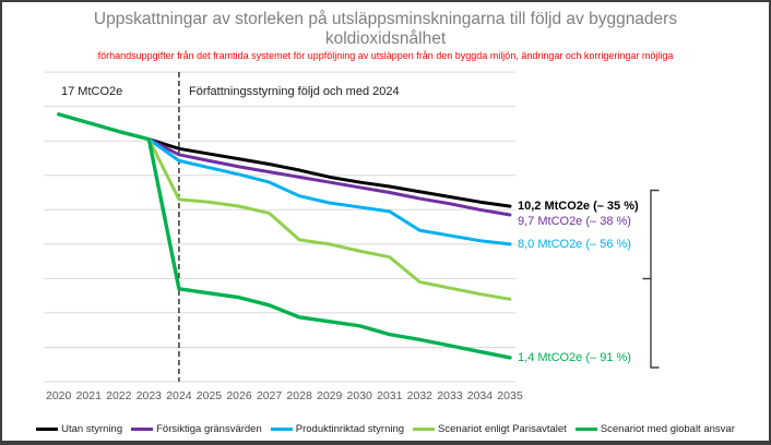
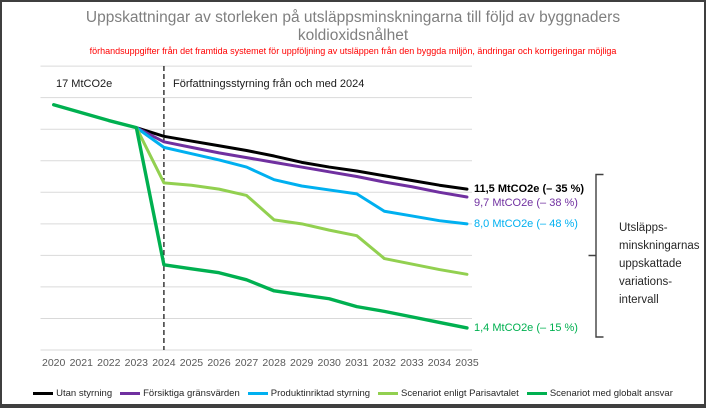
  Uppskattningar av storleken på utsläppsminskningarna till följd av byggnaders koldioxidsnålhet
  förhandsuppgifter från det framtida systemet för uppföljning av utsläppen från den byggda miljön, ändringar och korrigeringar möjliga
  17 MtCO2e
- Författningsstyrning följd och med 2024
+ Författningsstyrning från och med 2024
+ Utsläpps-
+ minskningarnas
+ uppskattade
+ variations-
+ intervall
  Utan styrning
  Försiktiga gränsvärden
  Produktinriktad styrning
  Scenariot enligt Parisavtalet
  Scenariot med globalt ansvar
- 10,2 MtCO2e (– 35 %)
+ 11,5 MtCO2e (– 35 %)
  9,7 MtCO2e (– 38 %)
- 8,0 MtCO2e (– 56 %)
+ 8,0 MtCO2e (– 48 %)
- 1,4 MtCO2e (– 91 %)
+ 1,4 MtCO2e (– 15 %)
  2020
  2021
  2022
  2023
  2024
  2025
  2026
  2027
  2028
  2029
  2030
  2031
  2032
  2033
  2034
  2035
